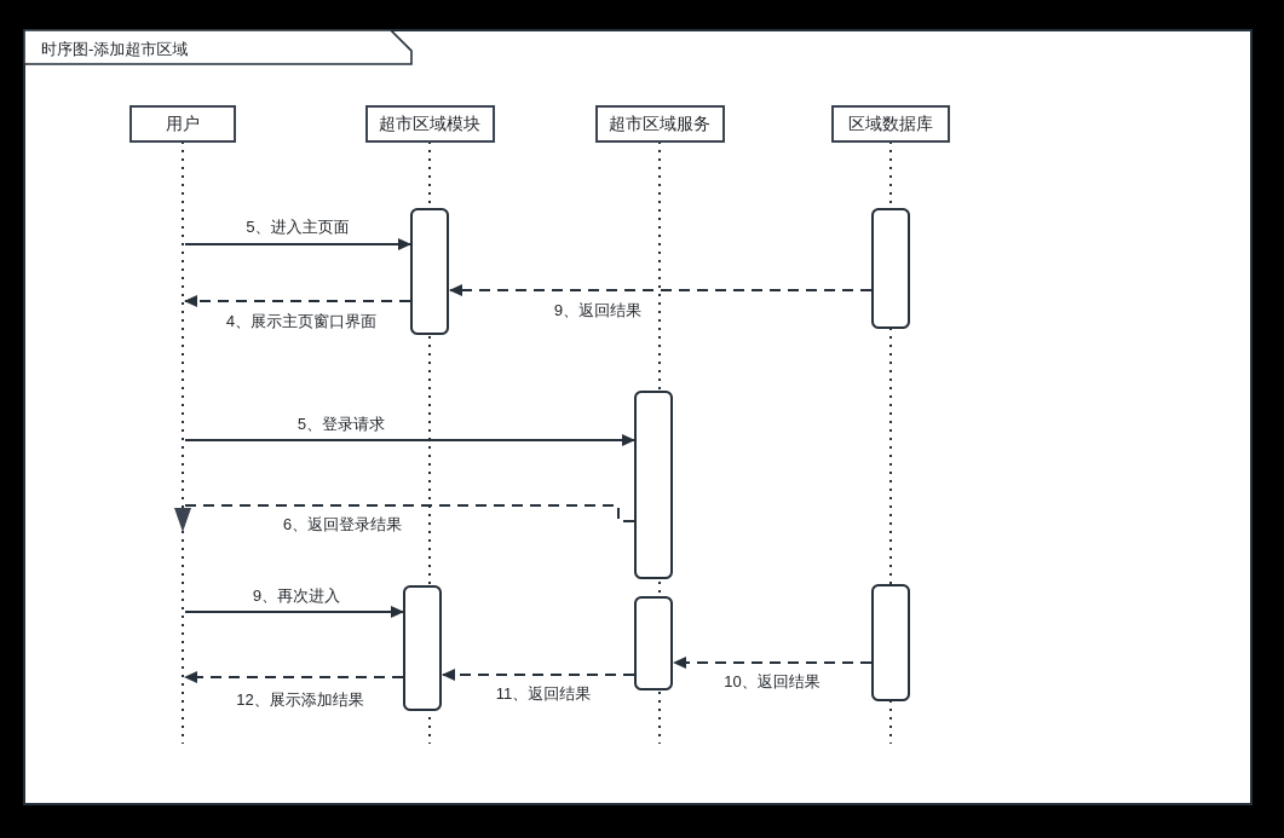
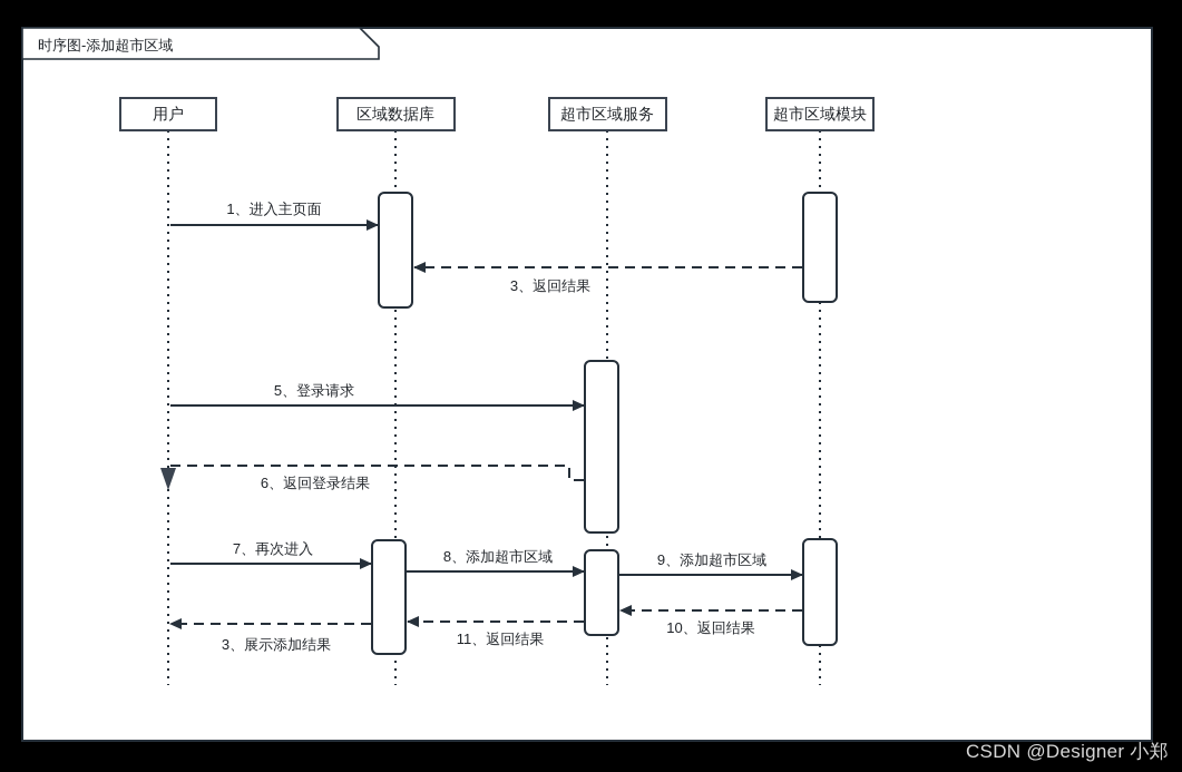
  时序图-添加超市区域
  用户
- 超市区域模块
+ 区域数据库
  超市区域服务
- 区域数据库
+ 超市区域模块
- 5、进入主页面
+ 1、进入主页面
- 9、返回结果
+ 3、返回结果
- 4、展示主页窗口界面
  5、登录请求
  6、返回登录结果
- 9、再次进入
+ 7、再次进入
+ 8、添加超市区域
+ 9、添加超市区域
  10、返回结果
  11、返回结果
- 12、展示添加结果
+ 3、展示添加结果
+ CSDN @Designer 小郑
